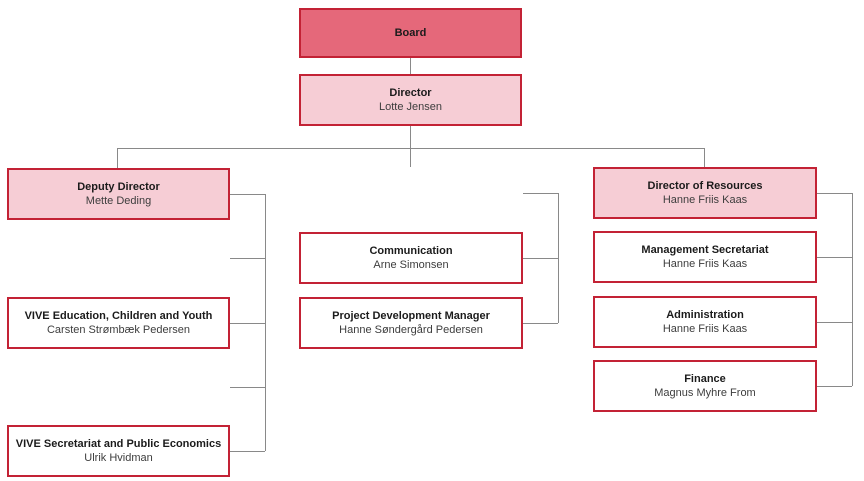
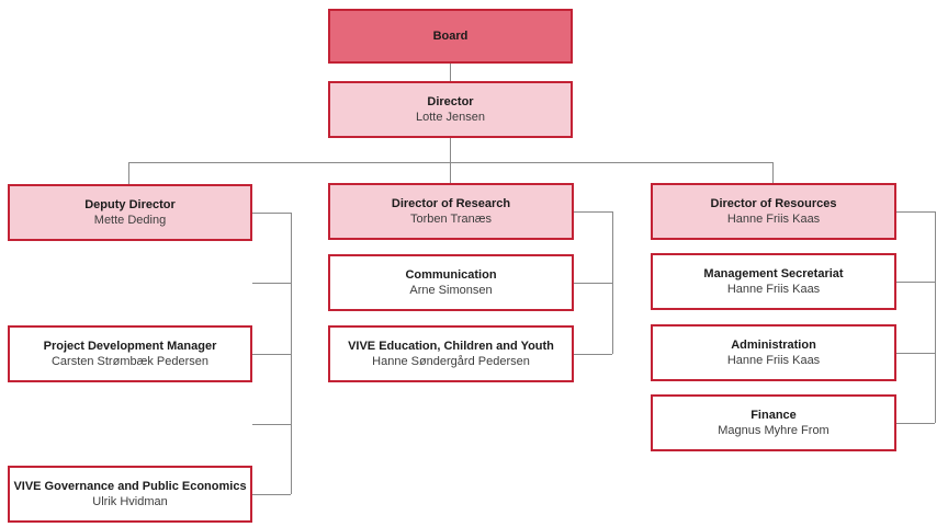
  Board
  Director
  Lotte Jensen
  Deputy Director
  Mette Deding
- VIVE Education, Children and Youth
+ Project Development Manager
  Carsten Strømbæk Pedersen
- VIVE Secretariat and Public Economics
+ VIVE Governance and Public Economics
  Ulrik Hvidman
+ Director of Research
+ Torben Tranæs
  Communication
  Arne Simonsen
- Project Development Manager
+ VIVE Education, Children and Youth
  Hanne Søndergård Pedersen
  Director of Resources
  Hanne Friis Kaas
  Management Secretariat
  Hanne Friis Kaas
  Administration
  Hanne Friis Kaas
  Finance
  Magnus Myhre From
